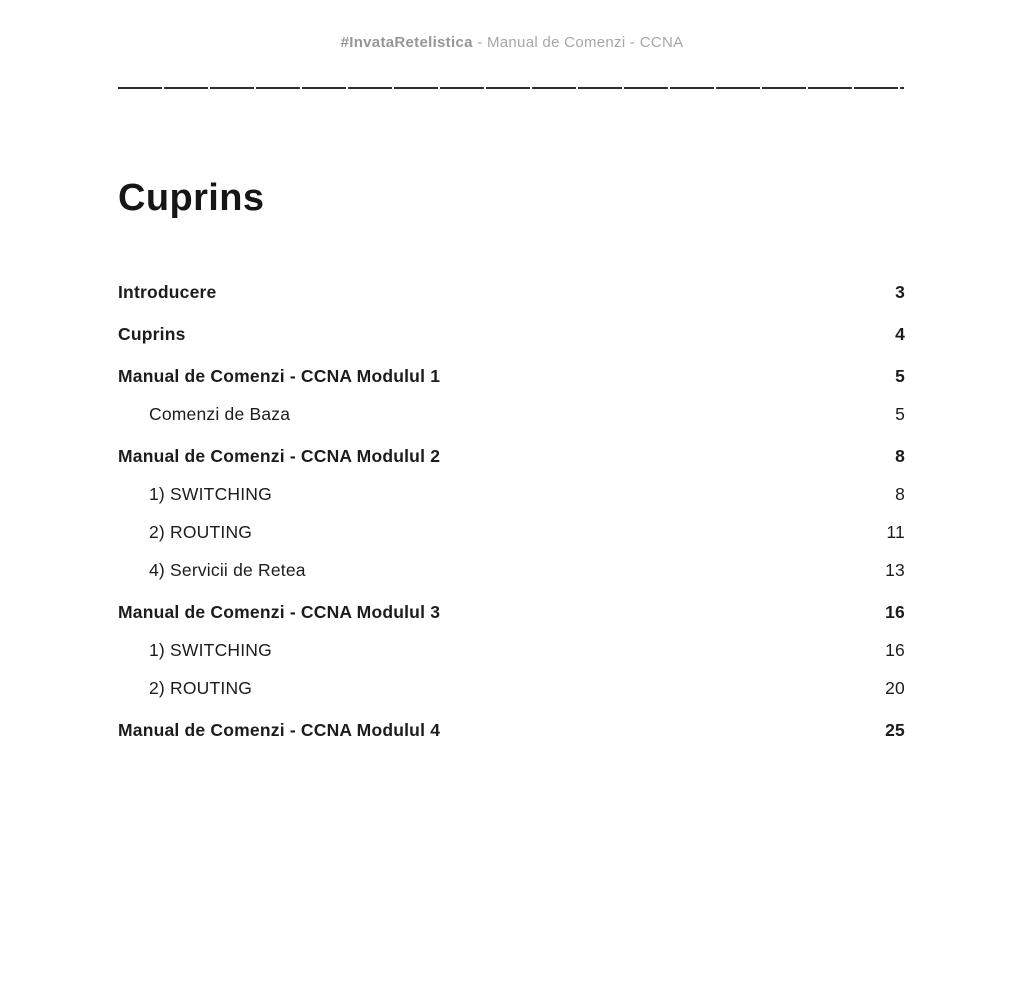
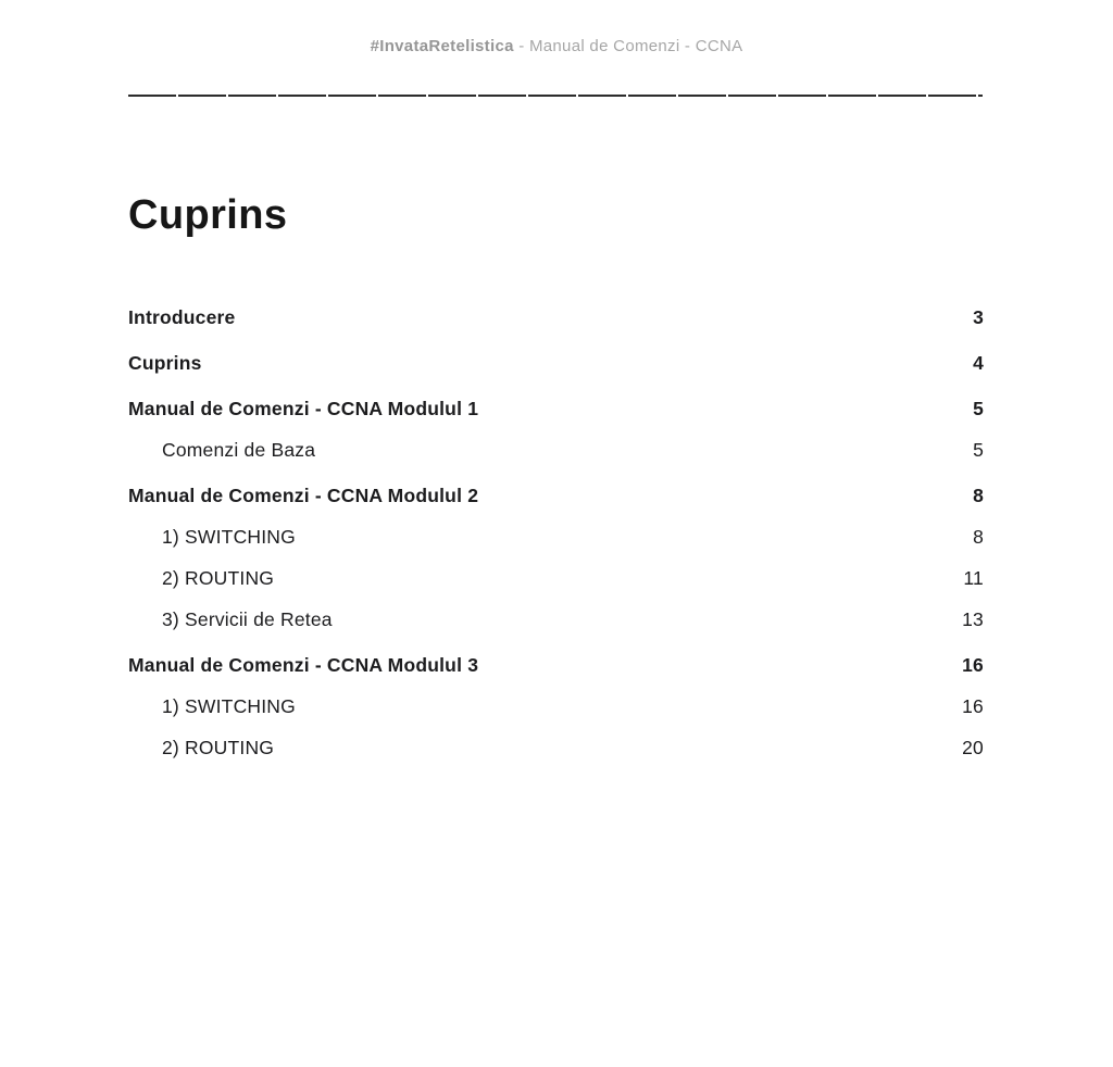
  #InvataRetelistica - Manual de Comenzi - CCNA
  Cuprins
  Introducere
  3
  Cuprins
  4
  Manual de Comenzi - CCNA Modulul 1
  5
  Comenzi de Baza
  5
  Manual de Comenzi - CCNA Modulul 2
  8
  1) SWITCHING
  8
  2) ROUTING
  11
- 4) Servicii de Retea
+ 3) Servicii de Retea
  13
  Manual de Comenzi - CCNA Modulul 3
  16
  1) SWITCHING
  16
  2) ROUTING
  20
- Manual de Comenzi - CCNA Modulul 4
- 25
